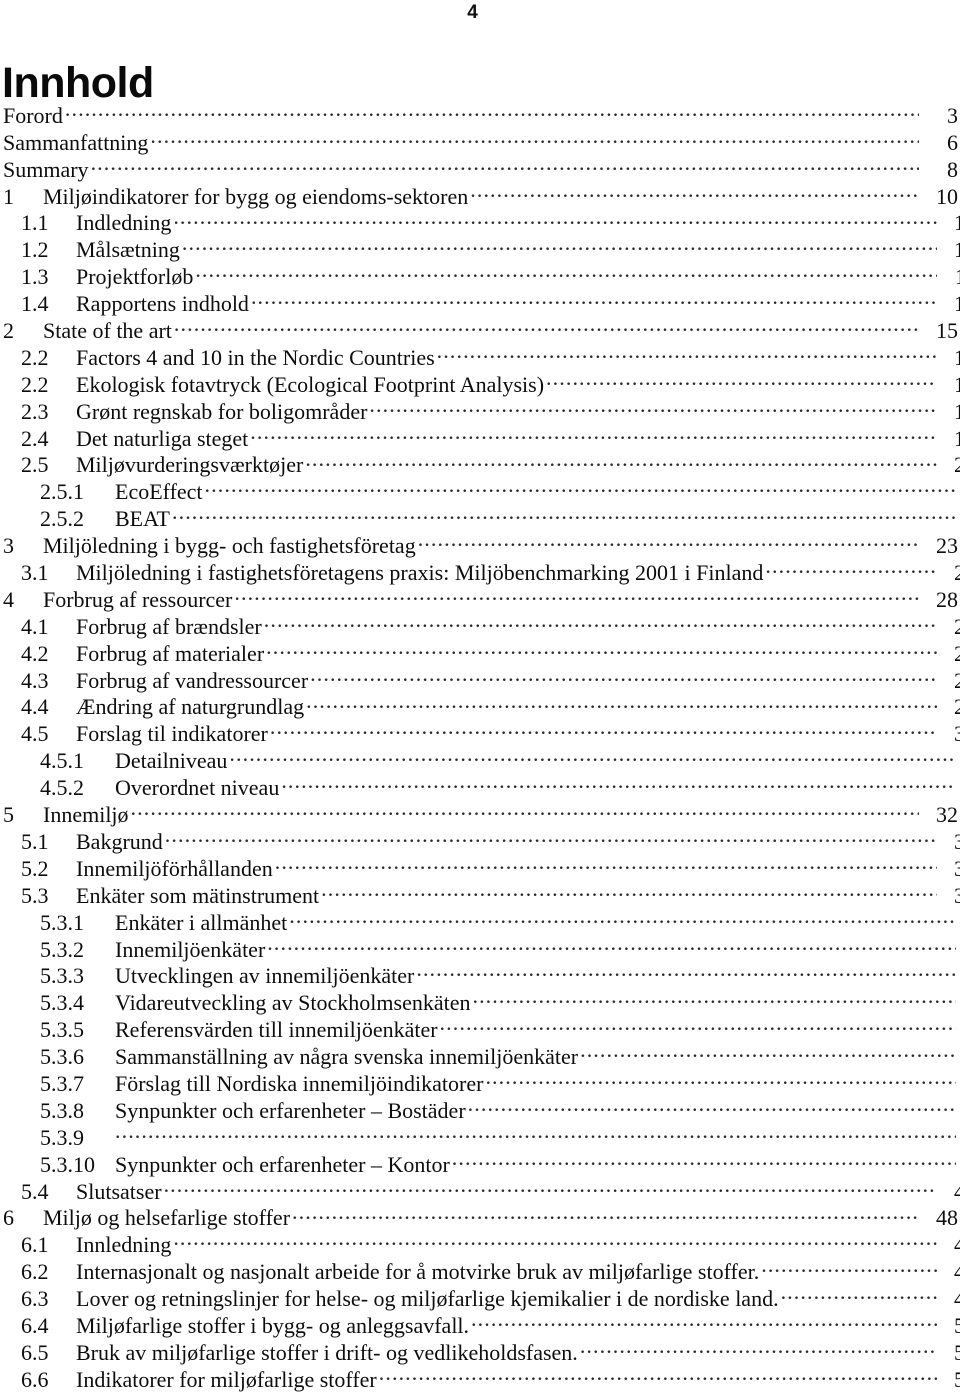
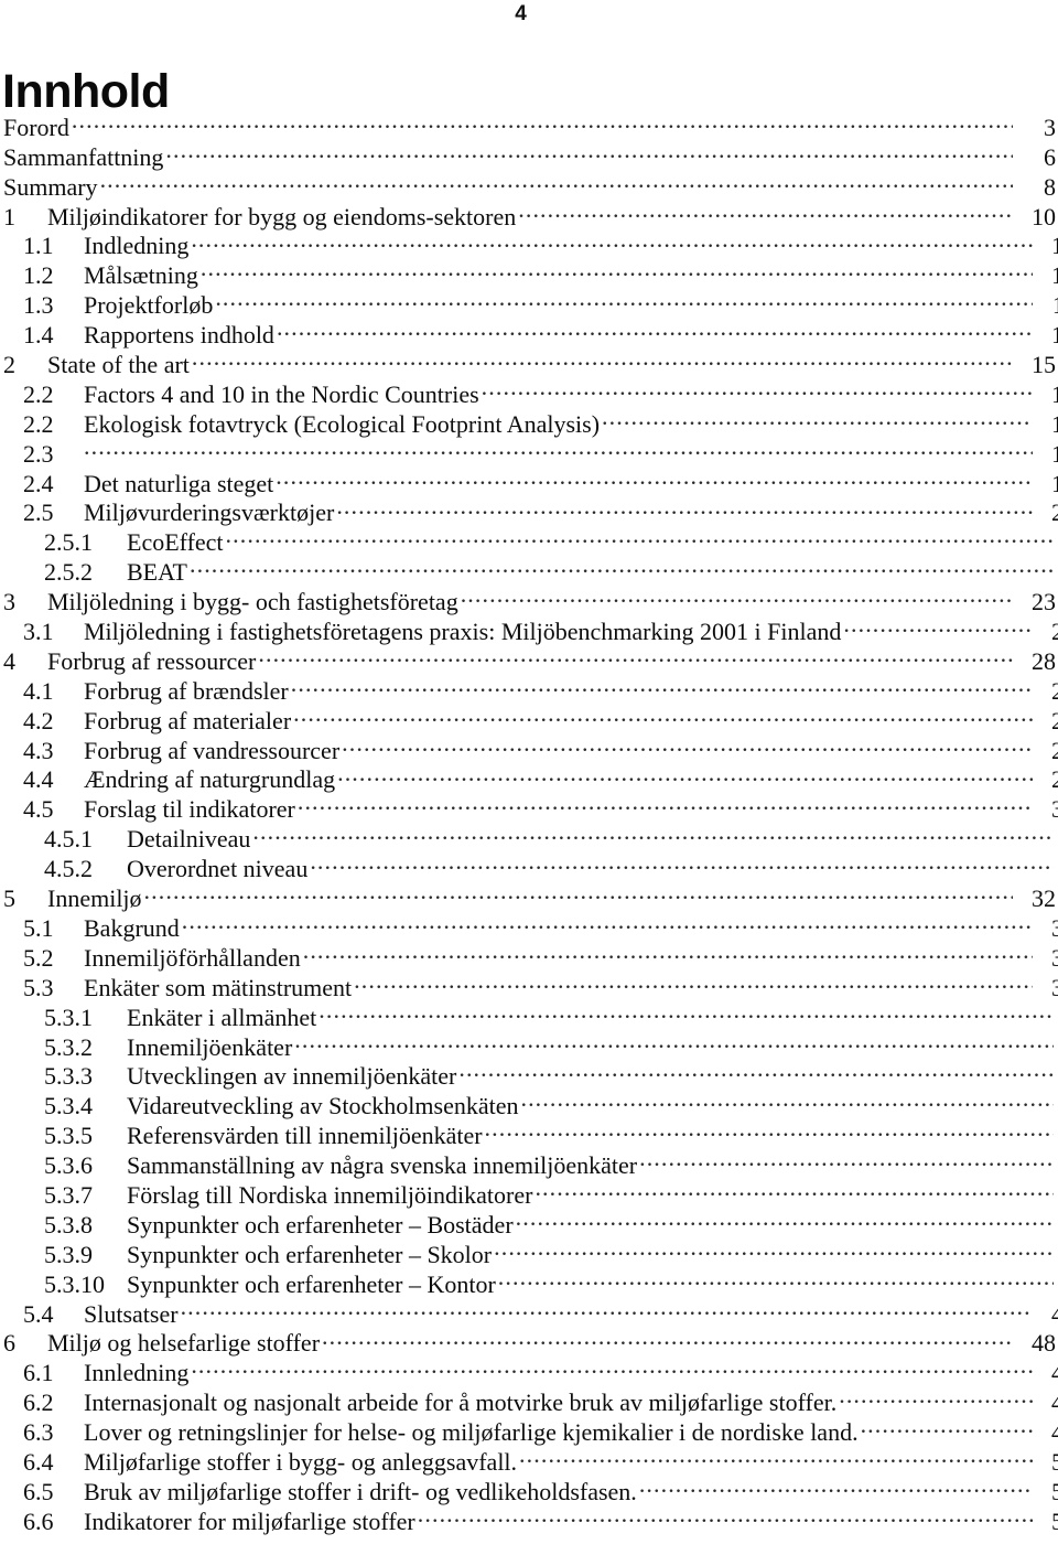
  4
  Innhold
  Forord
  3
  Sammanfattning
  6
  Summary
  8
  1
  Miljøindikatorer for bygg og eiendoms-sektoren
  10
  1.1
  Indledning
  1.2
  Målsætning
  1.3
  Projektforløb
  1.4
  Rapportens indhold
  2
  State of the art
  15
  2.2
  Factors 4 and 10 in the Nordic Countries
  2.2
  Ekologisk fotavtryck (Ecological Footprint Analysis)
  2.3
- Grønt regnskab for boligområder
  2.4
  Det naturliga steget
  2.5
  Miljøvurderingsværktøjer
  2.5.1
  EcoEffect
  2.5.2
  BEAT
  3
  Miljöledning i bygg- och fastighetsföretag
  23
  3.1
  Miljöledning i fastighetsföretagens praxis: Miljöbenchmarking 2001 i Finland
  4
  Forbrug af ressourcer
  28
  4.1
  Forbrug af brændsler
  4.2
  Forbrug af materialer
  4.3
  Forbrug af vandressourcer
  4.4
  Ændring af naturgrundlag
  4.5
  Forslag til indikatorer
  4.5.1
  Detailniveau
  4.5.2
  Overordnet niveau
  5
  Innemiljø
  32
  5.1
  Bakgrund
  5.2
  Innemiljöförhållanden
  5.3
  Enkäter som mätinstrument
  5.3.1
  Enkäter i allmänhet
  5.3.2
  Innemiljöenkäter
  5.3.3
  Utvecklingen av innemiljöenkäter
  5.3.4
  Vidareutveckling av Stockholmsenkäten
  5.3.5
  Referensvärden till innemiljöenkäter
  5.3.6
  Sammanställning av några svenska innemiljöenkäter
  5.3.7
  Förslag till Nordiska innemiljöindikatorer
  5.3.8
  Synpunkter och erfarenheter – Bostäder
  5.3.9
+ Synpunkter och erfarenheter – Skolor
  5.3.10
  Synpunkter och erfarenheter – Kontor
  5.4
  Slutsatser
  6
  Miljø og helsefarlige stoffer
  48
  6.1
  Innledning
  6.2
  Internasjonalt og nasjonalt arbeide for å motvirke bruk av miljøfarlige stoffer.
  6.3
  Lover og retningslinjer for helse- og miljøfarlige kjemikalier i de nordiske land.
  6.4
  Miljøfarlige stoffer i bygg- og anleggsavfall.
  6.5
  Bruk av miljøfarlige stoffer i drift- og vedlikeholdsfasen.
  6.6
  Indikatorer for miljøfarlige stoffer
